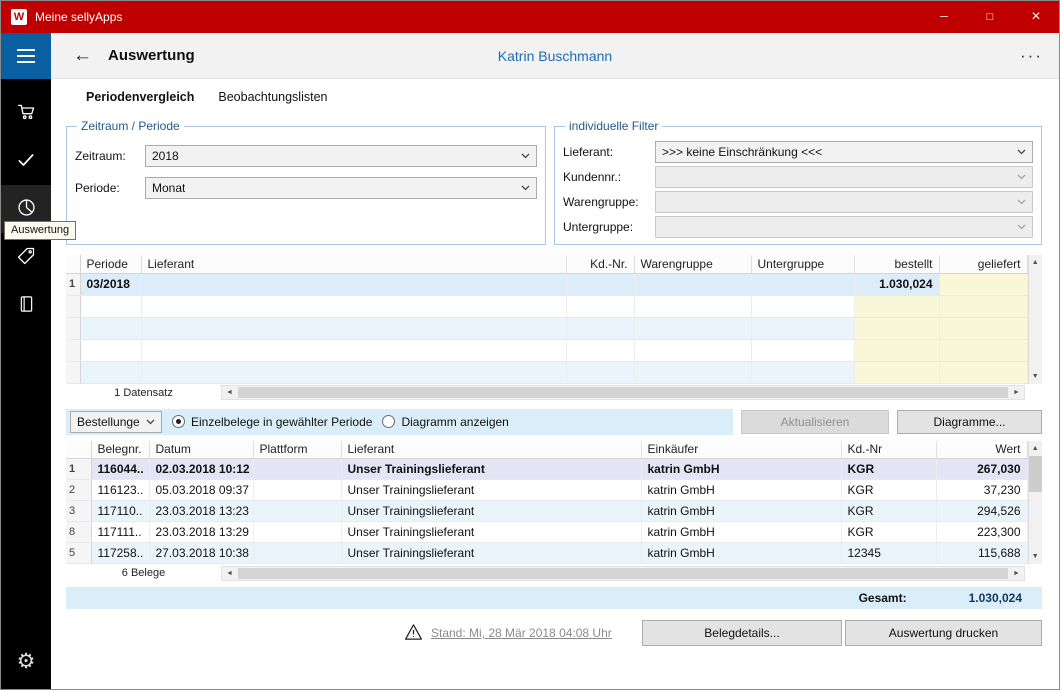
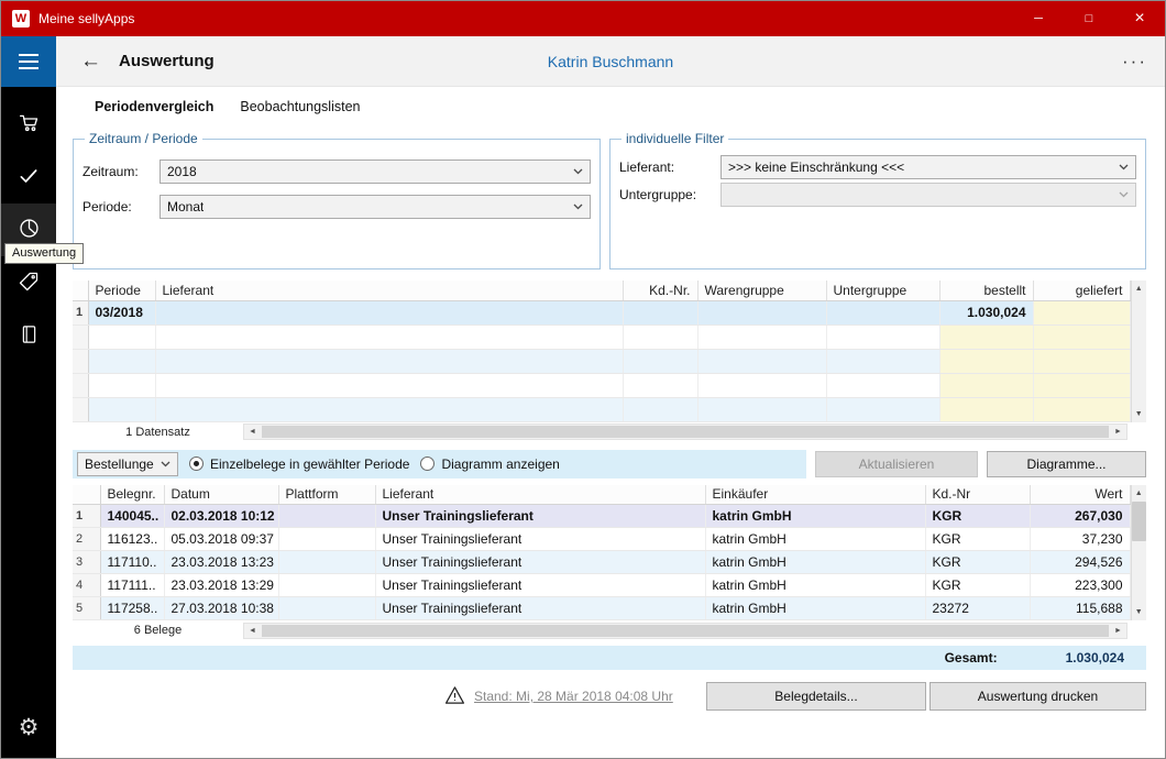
  W
  Meine sellyApps
  ─
  □
  ×
  Auswertung
  ⚙
  ←
  Auswertung
  Katrin Buschmann
  ···
  Periodenvergleich
  Beobachtungslisten
  Zeitraum / Periode
  Zeitraum:
  2018
  Periode:
  Monat
  individuelle Filter
  Lieferant:
  >>> keine Einschränkung <<<
- Kundennr.:
- Warengruppe:
  Untergruppe:
  	Periode	Lieferant	Kd.-Nr.	Warengruppe	Untergruppe	bestellt	geliefert
  1	03/2018					1.030,024
  1 Datensatz
  Bestellunge
  Einzelbelege in gewählter Periode
  Diagramm anzeigen
  Aktualisieren
  Diagramme...
  	Belegnr.	Datum	Plattform	Lieferant	Einkäufer	Kd.-Nr	Wert
- 1	116044..	02.03.2018 10:12		Unser Trainingslieferant	katrin GmbH	KGR	267,030
+ 1	140045..	02.03.2018 10:12		Unser Trainingslieferant	katrin GmbH	KGR	267,030
  2	116123..	05.03.2018 09:37		Unser Trainingslieferant	katrin GmbH	KGR	37,230
  3	117110..	23.03.2018 13:23		Unser Trainingslieferant	katrin GmbH	KGR	294,526
- 8	117111..	23.03.2018 13:29		Unser Trainingslieferant	katrin GmbH	KGR	223,300
+ 4	117111..	23.03.2018 13:29		Unser Trainingslieferant	katrin GmbH	KGR	223,300
- 5	117258..	27.03.2018 10:38		Unser Trainingslieferant	katrin GmbH	12345	115,688
+ 5	117258..	27.03.2018 10:38		Unser Trainingslieferant	katrin GmbH	23272	115,688
  6 Belege
  Gesamt:
  1.030,024
  Stand: Mi, 28 Mär 2018 04:08 Uhr
  Belegdetails...
  Auswertung drucken
